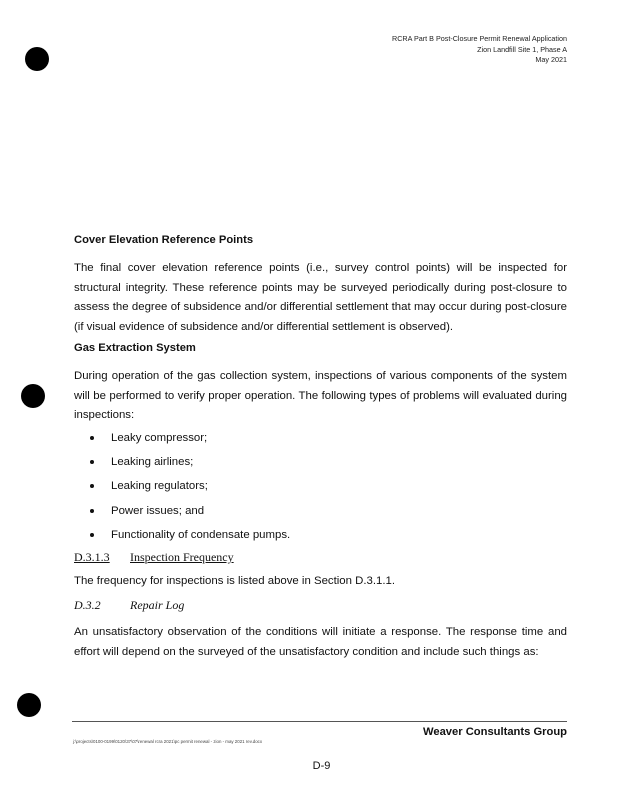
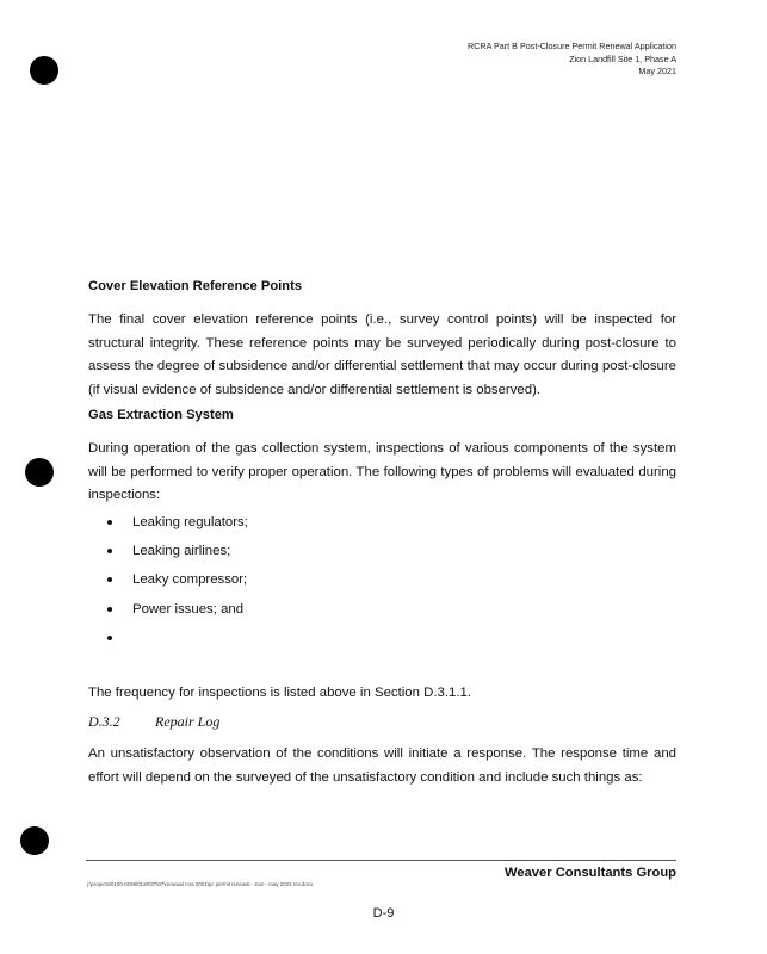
  RCRA Part B Post-Closure Permit Renewal Application
  Zion Landfill Site 1, Phase A
  May 2021
  Cover Elevation Reference Points
  The final cover elevation reference points (i.e., survey control points) will be inspected for structural integrity. These reference points may be surveyed periodically during post-closure to assess the degree of subsidence and/or differential settlement that may occur during post-closure (if visual evidence of subsidence and/or differential settlement is observed).
  Gas Extraction System
  During operation of the gas collection system, inspections of various components of the system will be performed to verify proper operation. The following types of problems will evaluated during inspections:
- Leaky compressor;
+ Leaking regulators;
  Leaking airlines;
- Leaking regulators;
+ Leaky compressor;
  Power issues; and
- Functionality of condensate pumps.
- D.3.1.3 Inspection Frequency
  The frequency for inspections is listed above in Section D.3.1.1.
  D.3.2 Repair Log
  An unsatisfactory observation of the conditions will initiate a response. The response time and effort will depend on the surveyed of the unsatisfactory condition and include such things as:
  Weaver Consultants Group
  D-9
